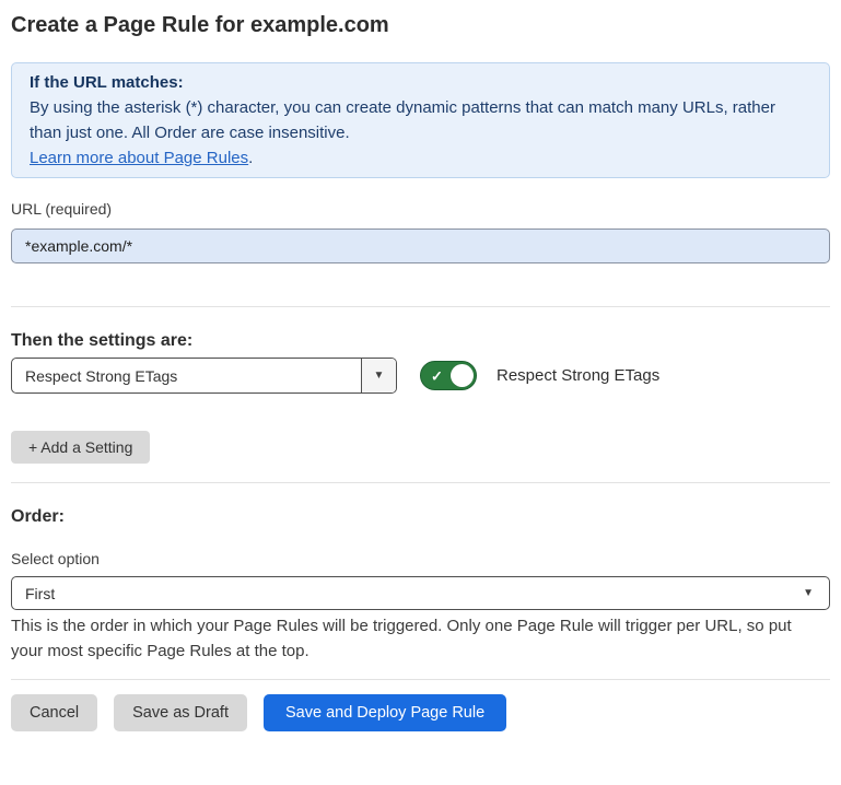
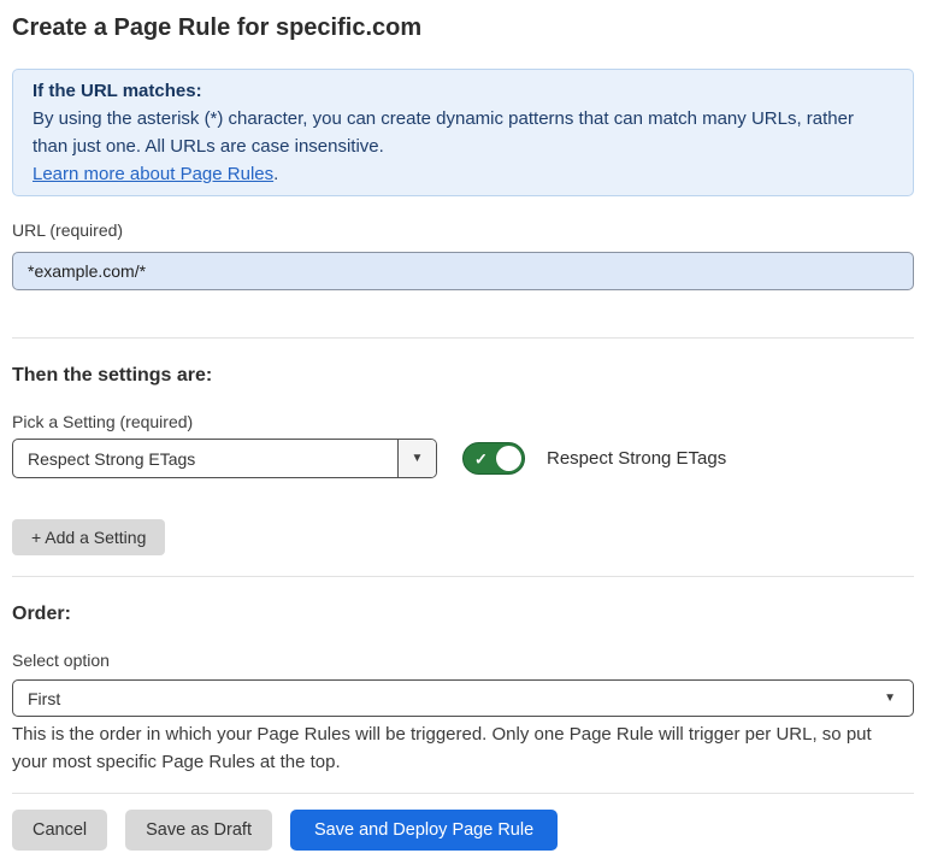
- Create a Page Rule for example.com
+ Create a Page Rule for specific.com
  If the URL matches:
- By using the asterisk (*) character, you can create dynamic patterns that can match many URLs, rather than just one. All Order are case insensitive.
+ By using the asterisk (*) character, you can create dynamic patterns that can match many URLs, rather than just one. All URLs are case insensitive.
  Learn more about Page Rules.
  URL (required)
  *example.com/*
  Then the settings are:
+ Pick a Setting (required)
  Respect Strong ETags
  ▼
  ✓
  Respect Strong ETags
  + Add a Setting
  Order:
  Select option
  First
  ▼
  This is the order in which your Page Rules will be triggered. Only one Page Rule will trigger per URL, so put your most specific Page Rules at the top.
  Cancel
  Save as Draft
  Save and Deploy Page Rule
